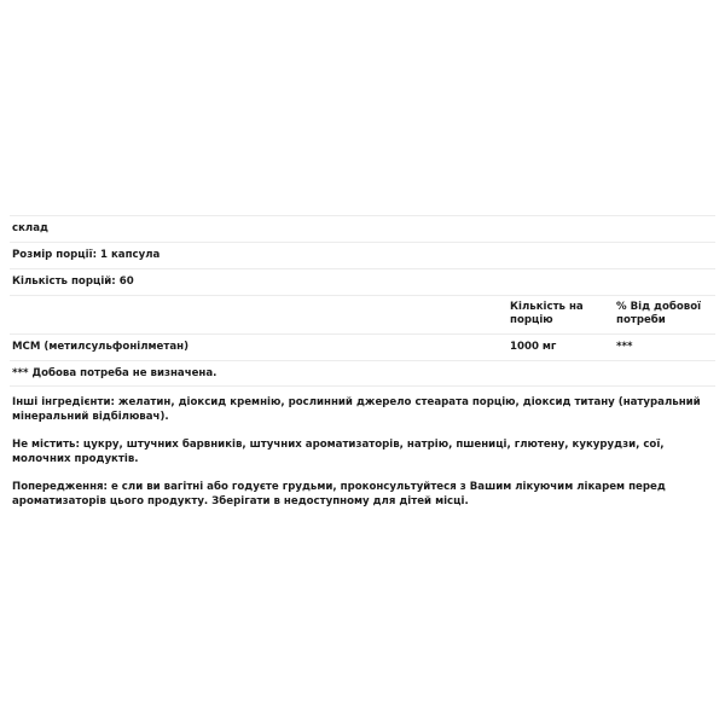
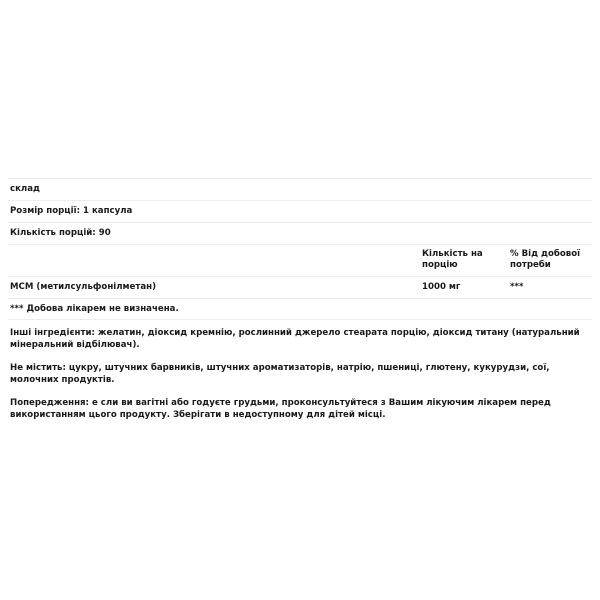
  склад
  Розмір порції: 1 капсула
- Кількість порцій: 60
+ Кількість порцій: 90
  Кількість на порцію
  % Від добової потреби
  МСМ (метилсульфонілметан)
  1000 мг
  ***
- *** Добова потреба не визначена.
+ *** Добова лікарем не визначена.
  Інші інгредієнти: желатин, діоксид кремнію, рослинний джерело стеарата порцію, діоксид титану (натуральний мінеральний відбілювач).
  Не містить: цукру, штучних барвників, штучних ароматизаторів, натрію, пшениці, глютену, кукурудзи, сої, молочних продуктів.
- Попередження: е сли ви вагітні або годуєте грудьми, проконсультуйтеся з Вашим лікуючим лікарем перед ароматизаторів цього продукту. Зберігати в недоступному для дітей місці.
+ Попередження: е сли ви вагітні або годуєте грудьми, проконсультуйтеся з Вашим лікуючим лікарем перед використанням цього продукту. Зберігати в недоступному для дітей місці.
